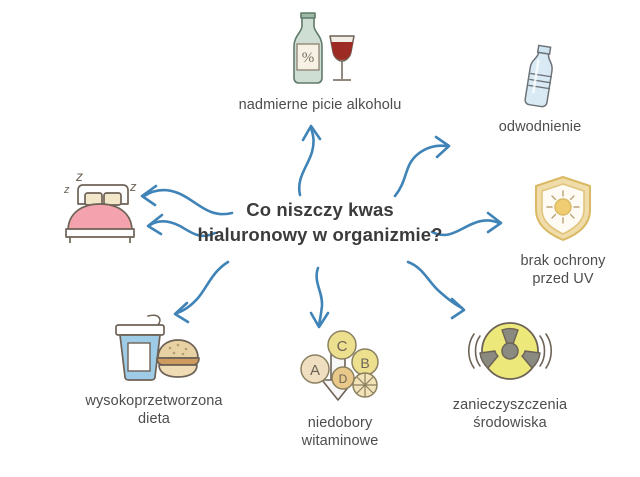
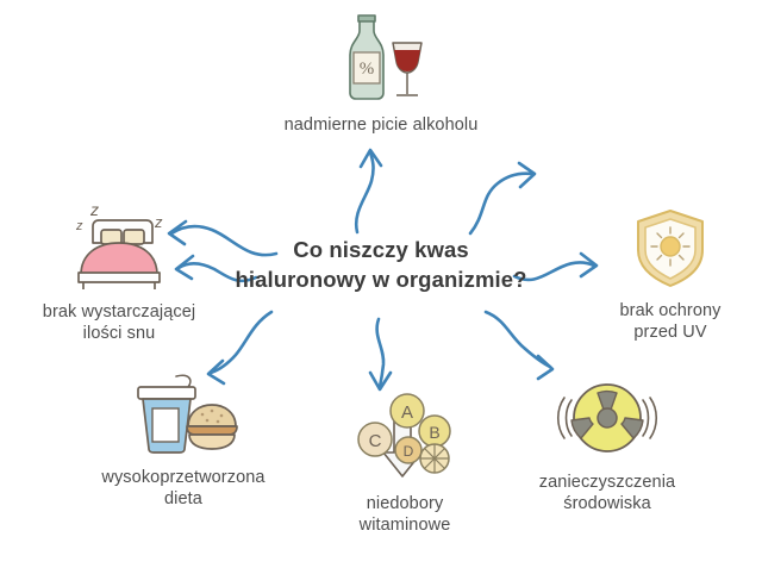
  Co niszczy kwas
  hialuronowy w organizmie?
  %
  nadmierne picie alkoholu
- odwodnienie
  z
  z
  z
+ brak wystarczającej
+ ilości snu
  brak ochrony
  przed UV
  wysokoprzetworzona
  dieta
- C
+ A
  B
- A
+ C
  D
  niedobory
  witaminowe
  zanieczyszczenia
  środowiska
